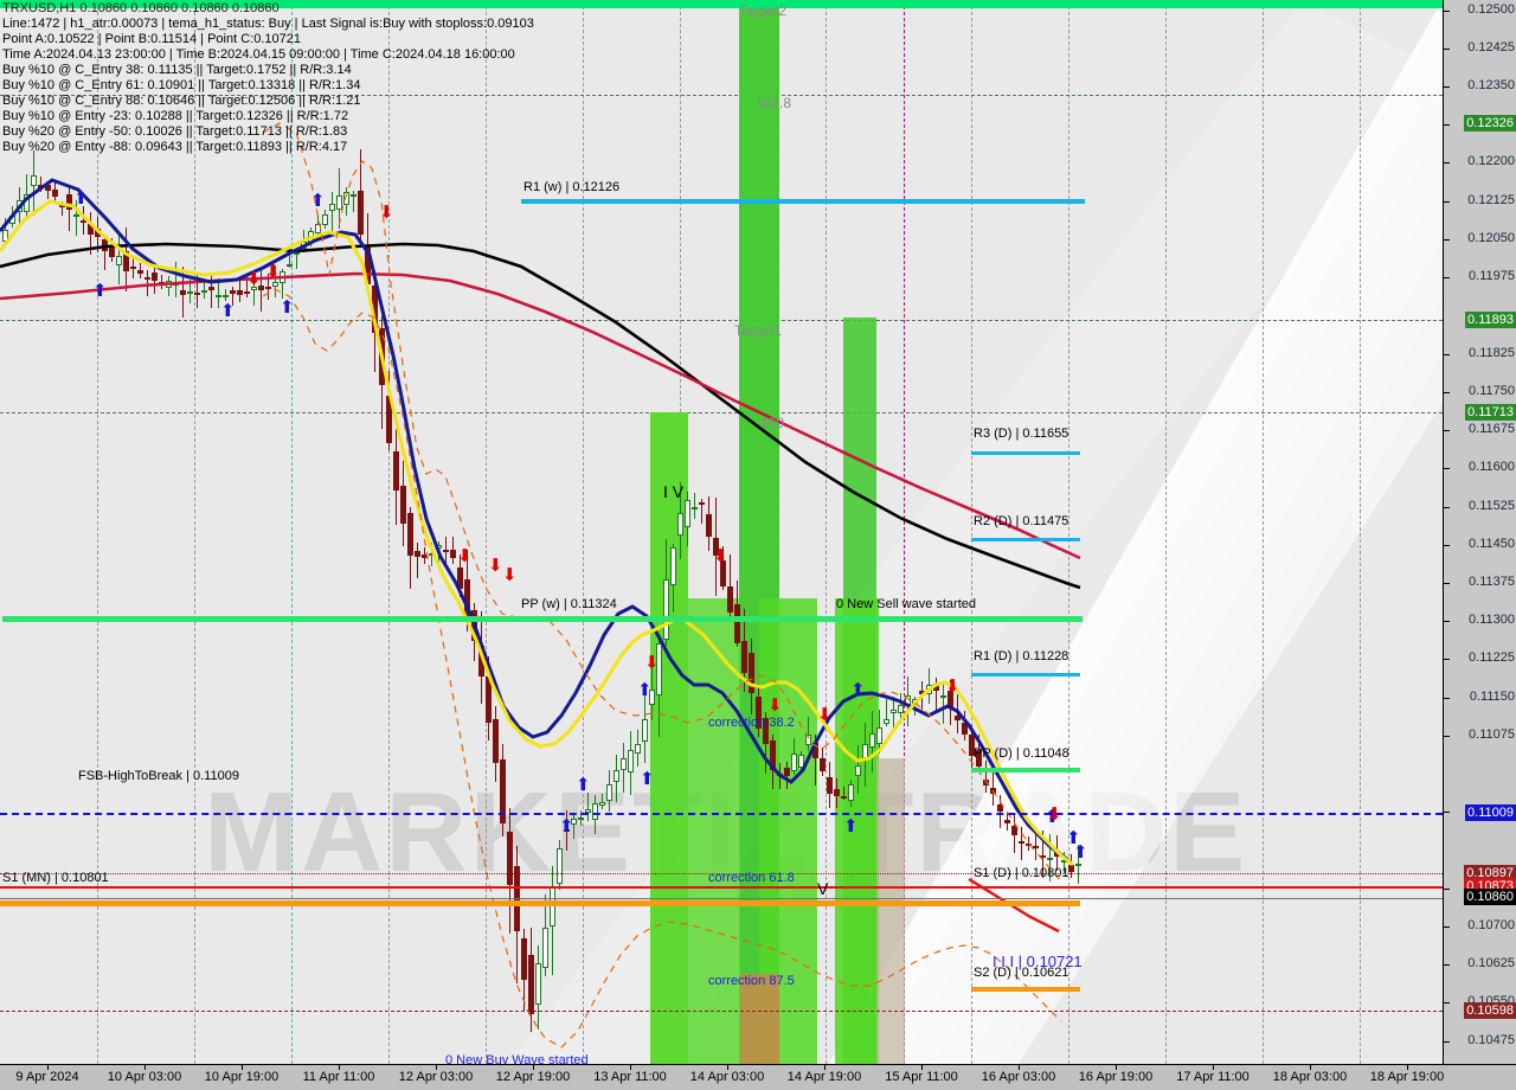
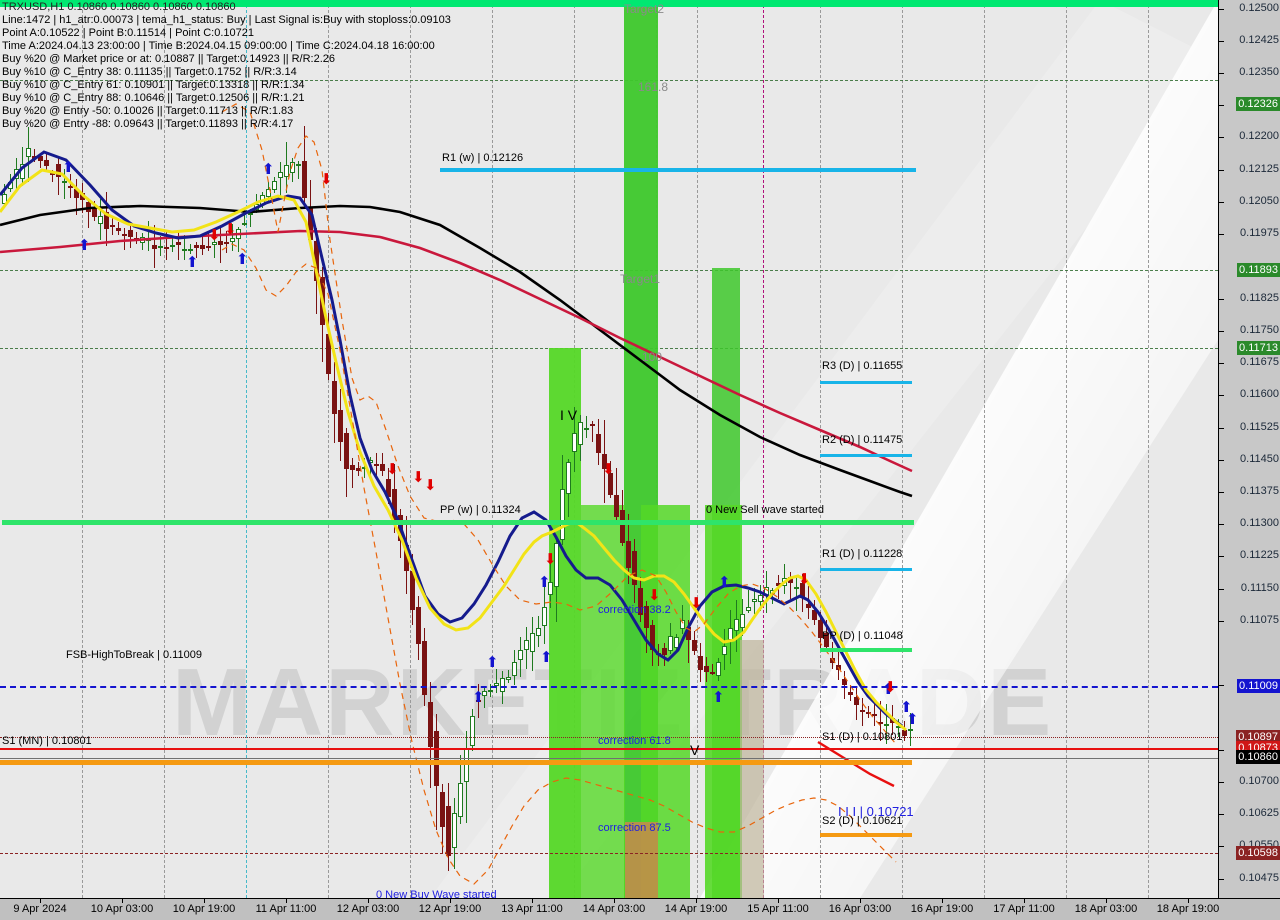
  R1 (w) | 0.12126
  R3 (D) | 0.11655
  R2 (D) | 0.11475
  PP (w) | 0.11324
  0 New Sell wave started
  R1 (D) | 0.11228
  PP (D) | 0.11048
  FSB-HighToBreak | 0.11009
  S1 (MN) | 0.10801
  S1 (D) | 0.10801
  I I I | 0.10721
  S2 (D) | 0.10621
  Target2
  161.8
  Target1
  100
  I V
  V
  correction 38.2
  correction 61.8
  correction 87.5
  0 New Buy Wave started
  ⬆
  ⬆
  ⬆
  ⬆
  ⬆
  ⬆
  ⬆
  ⬆
  ⬆
  ⬆
  ⬆
  ⬆
  ⬆
  ⬆
  ⬇
  ⬇
  ⬇
  ⬇
  ⬇
  ⬇
  ⬇
  ⬇
  ⬇
  ⬇
  ⬇
  ⬇
  TRXUSD,H1 0.10860 0.10860 0.10860 0.10860
  Line:1472 | h1_atr:0.00073 | tema_h1_status: Buy | Last Signal is:Buy with stoploss:0.09103
  Point A:0.10522 | Point B:0.11514 | Point C:0.10721
  Time A:2024.04.13 23:00:00 | Time B:2024.04.15 09:00:00 | Time C:2024.04.18 16:00:00
+ Buy %20 @ Market price or at: 0.10887 || Target:0.14923 || R/R:2.26
  Buy %10 @ C_Entry 38: 0.11135 || Target:0.1752 || R/R:3.14
  Buy %10 @ C_Entry 61: 0.10901 || Target:0.13318 || R/R:1.34
  Buy %10 @ C_Entry 88: 0.10646 || Target:0.12506 || R/R:1.21
- Buy %10 @ Entry -23: 0.10288 || Target:0.12326 || R/R:1.72
  Buy %20 @ Entry -50: 0.10026 || Target:0.11713 || R/R:1.83
  Buy %20 @ Entry -88: 0.09643 || Target:0.11893 || R/R:4.17
  0.12500
  0.12425
  0.12350
  0.12200
  0.12125
  0.12050
  0.11975
  0.11825
  0.11750
  0.11675
  0.11600
  0.11525
  0.11450
  0.11375
  0.11300
  0.11225
  0.11150
  0.11075
  0.10700
  0.10625
  0.10475
  0.12326
  0.11893
  0.11713
  0.11009
  0.10897
  0.10873
  0.10860
  0.10598
  9 Apr 2024
  10 Apr 03:00
  10 Apr 19:00
  11 Apr 11:00
  12 Apr 03:00
  12 Apr 19:00
  13 Apr 11:00
  14 Apr 03:00
  14 Apr 19:00
  15 Apr 11:00
  16 Apr 03:00
  16 Apr 19:00
  17 Apr 11:00
  18 Apr 03:00
  18 Apr 19:00
